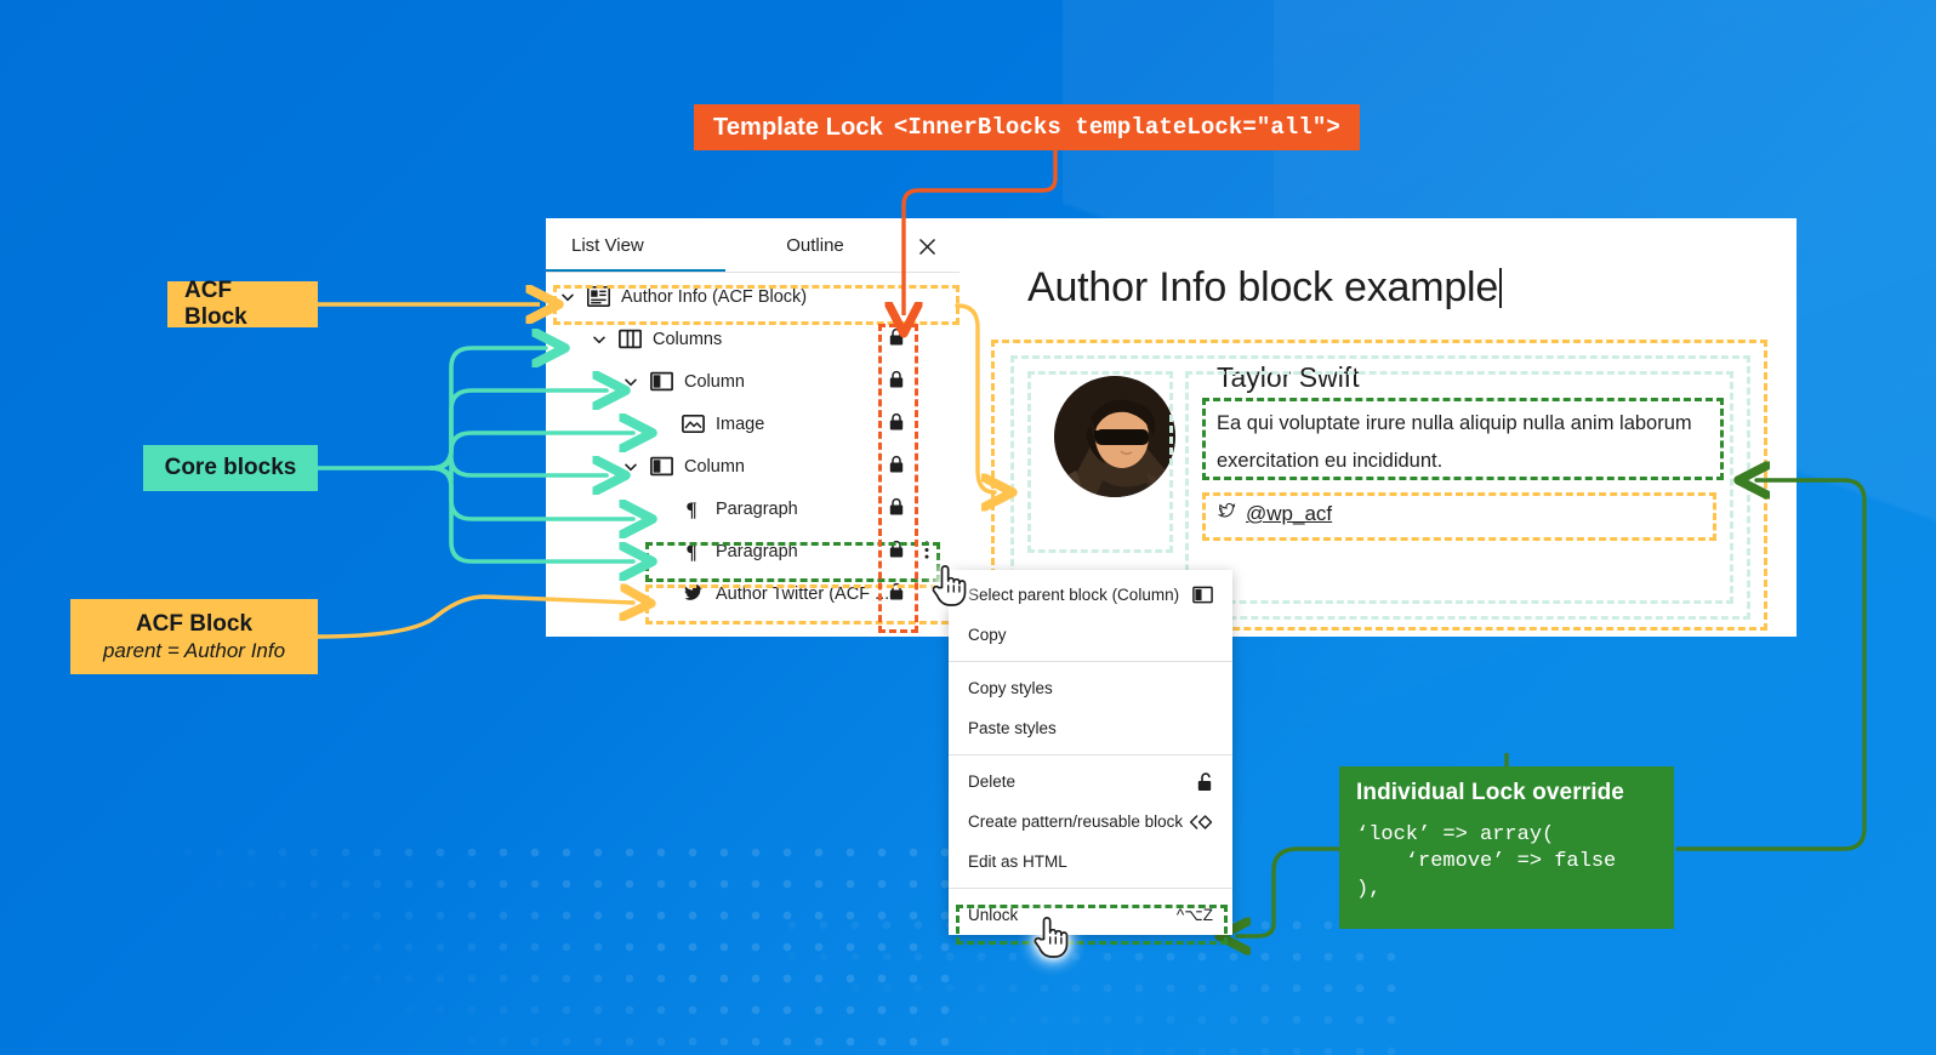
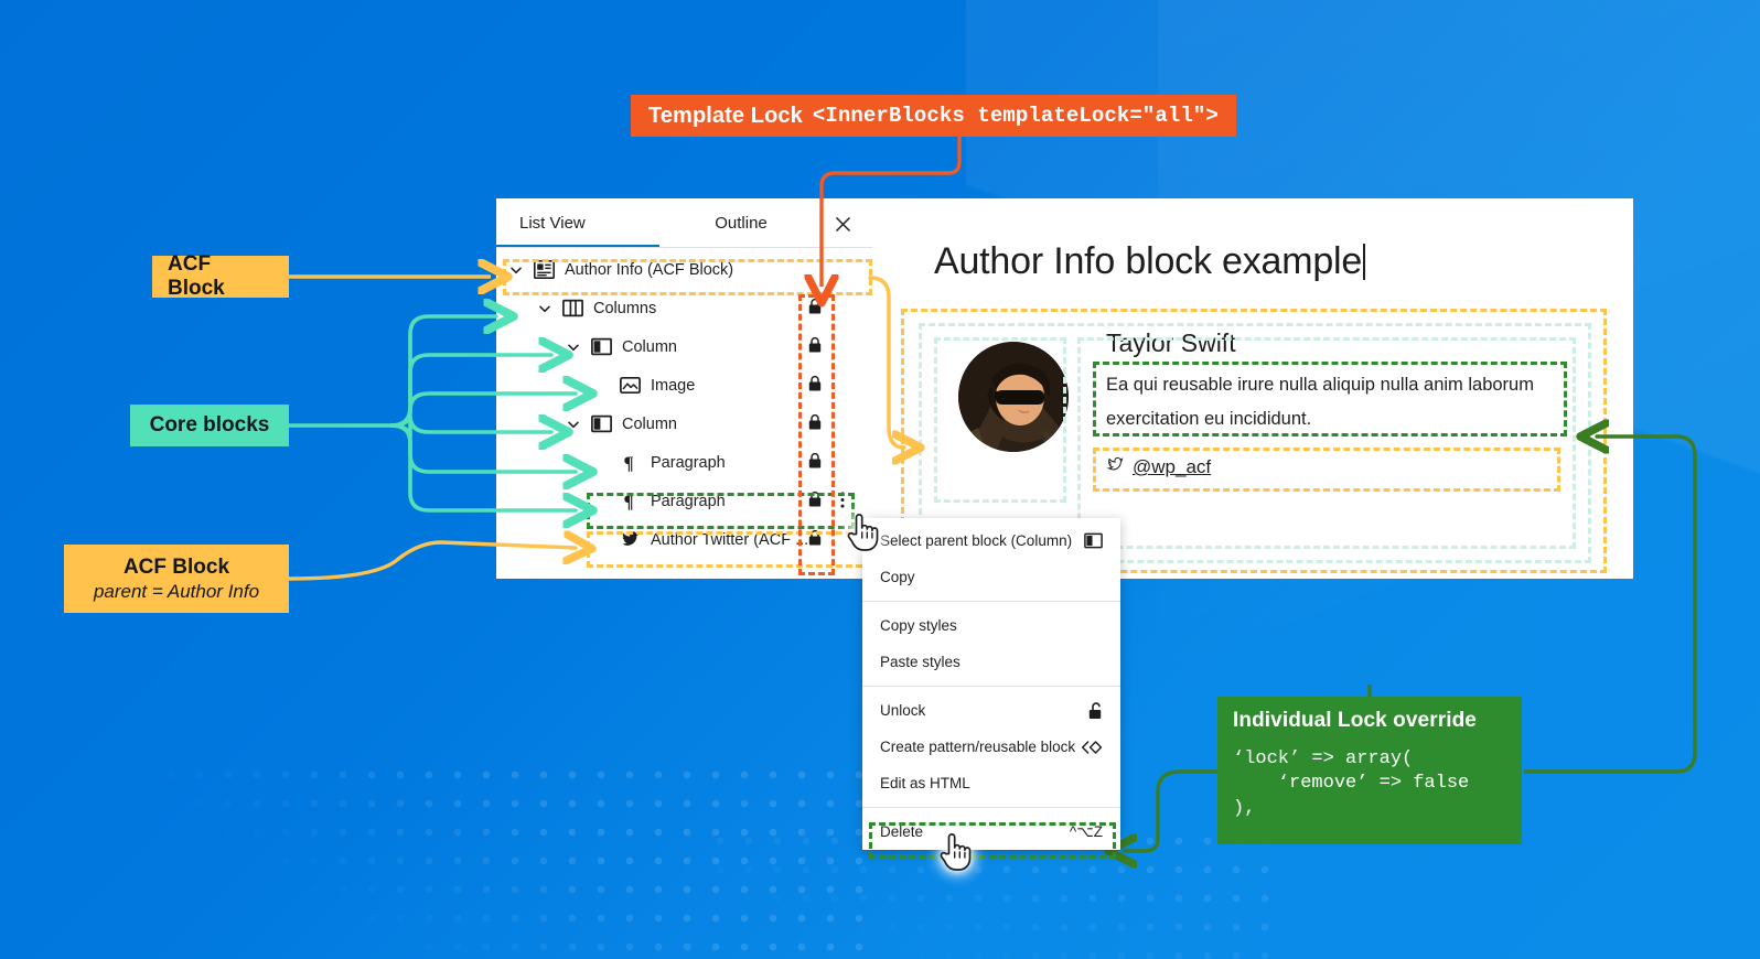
  List View
  Outline
  Author Info (ACF Block)
  Columns
  Column
  Image
  Column
  ¶
  Paragraph
  ¶
  Paragraph
  Author Twitter (ACF ...
  Author Info block example
  Taylor Swift
- Ea qui voluptate irure nulla aliquip nulla anim laborum exercitation eu incididunt.
+ Ea qui reusable irure nulla aliquip nulla anim laborum exercitation eu incididunt.
  @wp_acf
  Template Lock
  <InnerBlocks templateLock="all">
  ACF Block
  Core blocks
  ACF Block
  parent = Author Info
  Individual Lock override
  ‘lock’ => array(
  ‘remove’ => false
  ),
  Select parent block (Column)
  Copy
  Copy styles
  Paste styles
- Delete
+ Unlock
  Create pattern/reusable block
  Edit as HTML
- Unlock
+ Delete
  ^⌥Z
